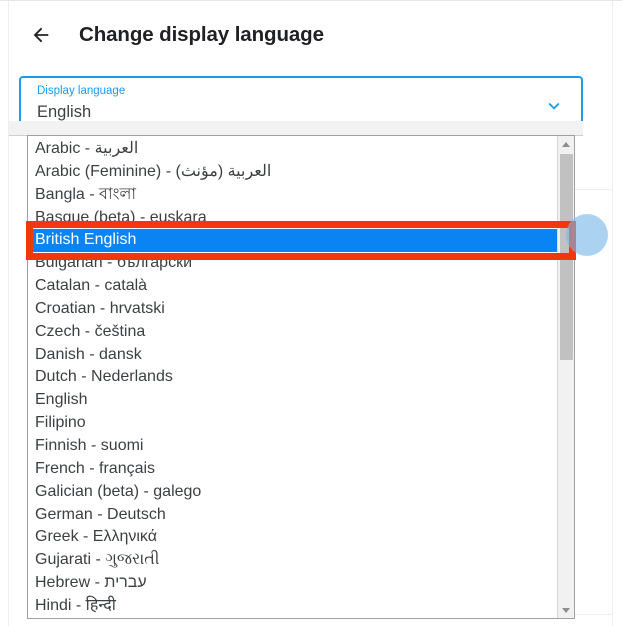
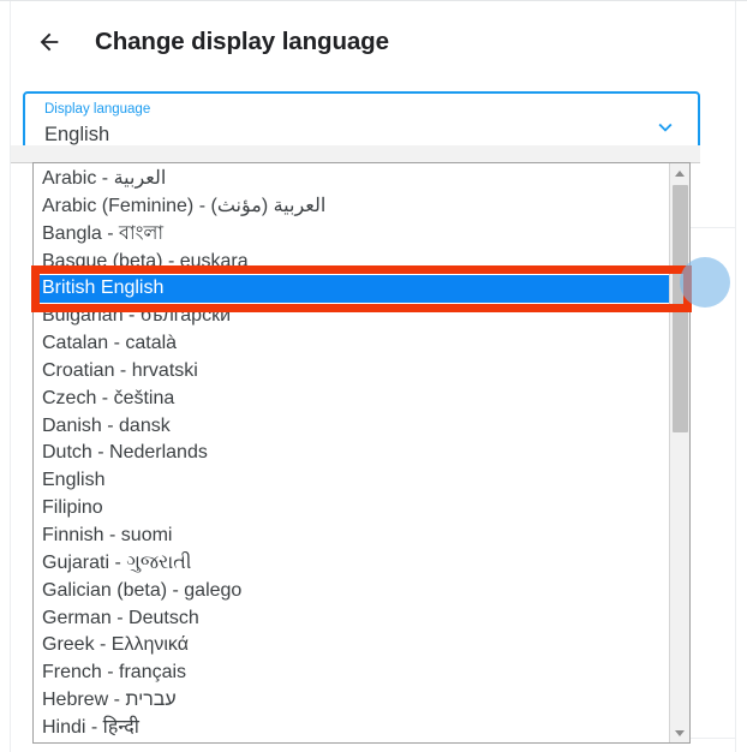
  Change display language
  Display language
  English
  Arabic - العربية
  Arabic (Feminine) - العربية (مؤنث)
  Bangla - বাংলা
  Basque (beta) - euskara
  British English
  Bulgarian - български
  Catalan - català
  Croatian - hrvatski
  Czech - čeština
  Danish - dansk
  Dutch - Nederlands
  English
  Filipino
  Finnish - suomi
- French - français
+ Gujarati - ગુજરાતી
  Galician (beta) - galego
  German - Deutsch
  Greek - Ελληνικά
- Gujarati - ગુજરાતી
+ French - français
  Hebrew - עברית
  Hindi - हिन्दी
